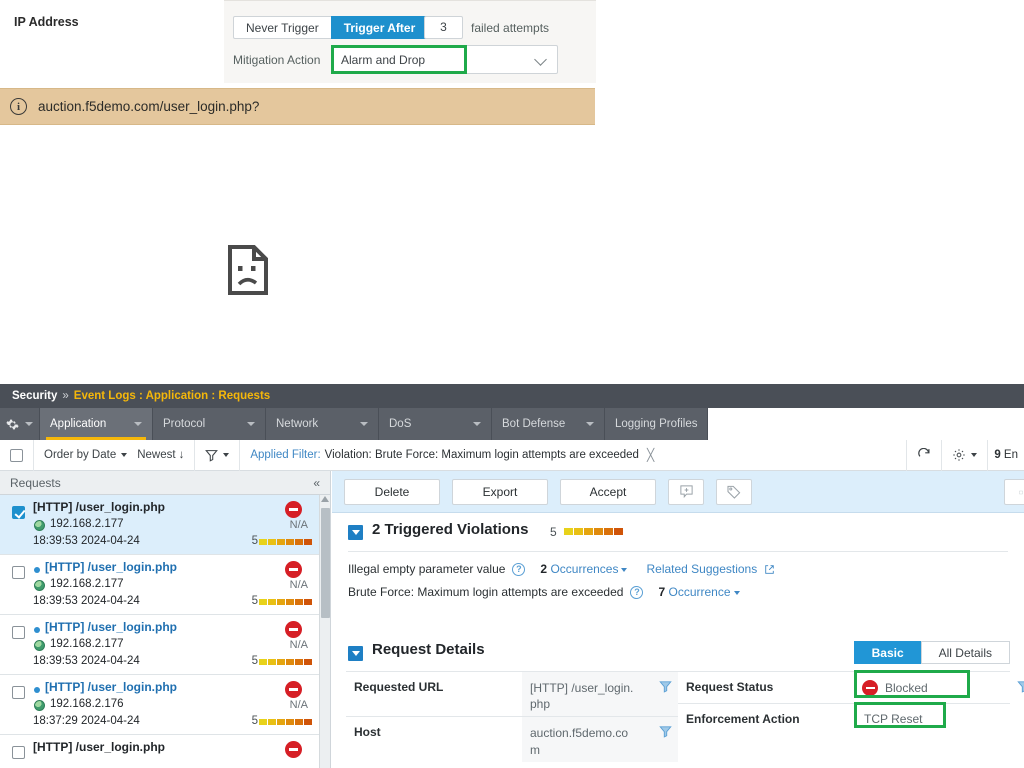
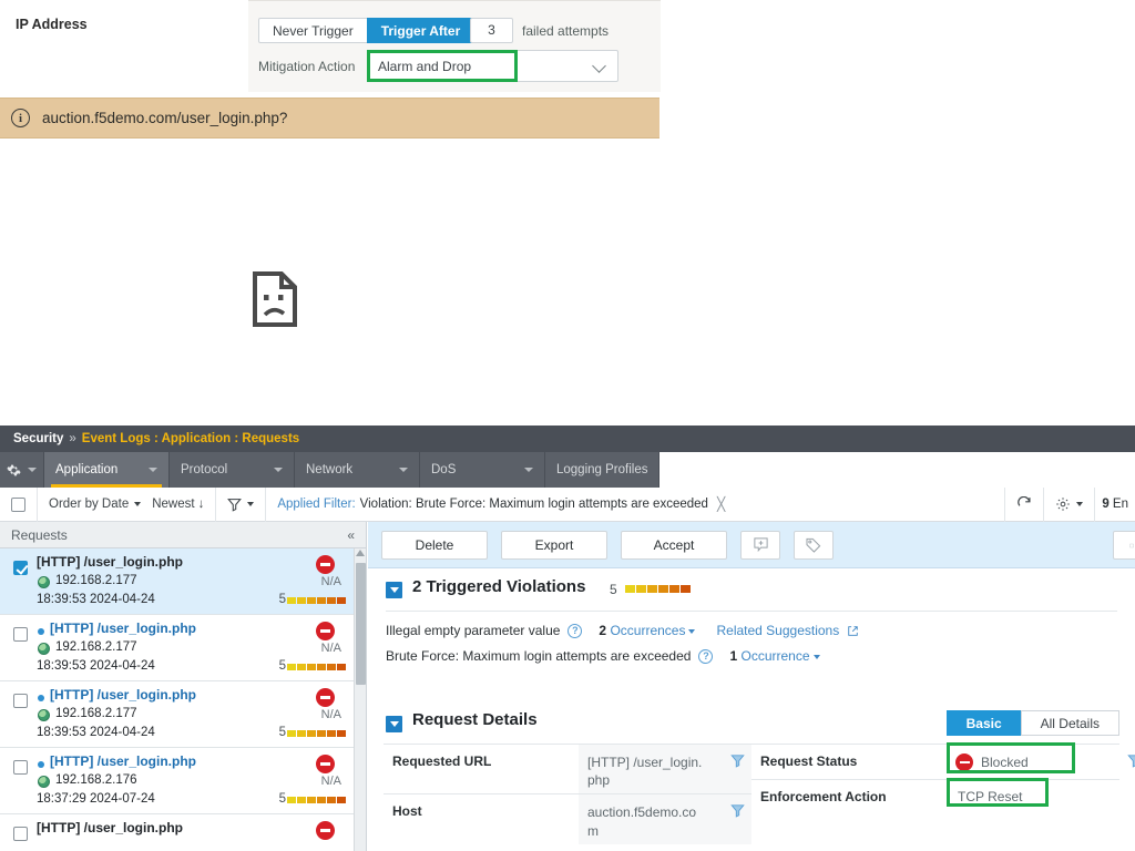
  IP Address
  Never Trigger
  Trigger After
  3
  failed attempts
  Mitigation Action
  Alarm and Drop
  i
  auction.f5demo.com/user_login.php?
  Security
  »
  Event Logs : Application : Requests
  Application
  Protocol
  Network
  DoS
- Bot Defense
  Logging Profiles
  Order by Date
  Newest
  ↓
  Applied Filter:
  Violation: Brute Force: Maximum login attempts are exceeded
  ╳
  9 En
  Requests
  «
  [HTTP] /user_login.php
  192.168.2.177
  18:39:53 2024-04-24
  N/A
  5
  [HTTP] /user_login.php
  192.168.2.177
  18:39:53 2024-04-24
  N/A
  5
  [HTTP] /user_login.php
  192.168.2.177
  18:39:53 2024-04-24
  N/A
  5
  [HTTP] /user_login.php
  192.168.2.176
- 18:37:29 2024-04-24
+ 18:37:29 2024-07-24
  N/A
  5
  [HTTP] /user_login.php
  Delete
  Export
  Accept
  2 Triggered Violations
  5
  Illegal empty parameter value
  ?
  2 Occurrences
  Related Suggestions
  Brute Force: Maximum login attempts are exceeded
  ?
- 7 Occurrence
+ 1 Occurrence
  Request Details
  Basic
  All Details
  Requested URL
  [HTTP] /user_login.php
  Host
  auction.f5demo.com
  Request Status
  Blocked
  Enforcement Action
  TCP Reset
